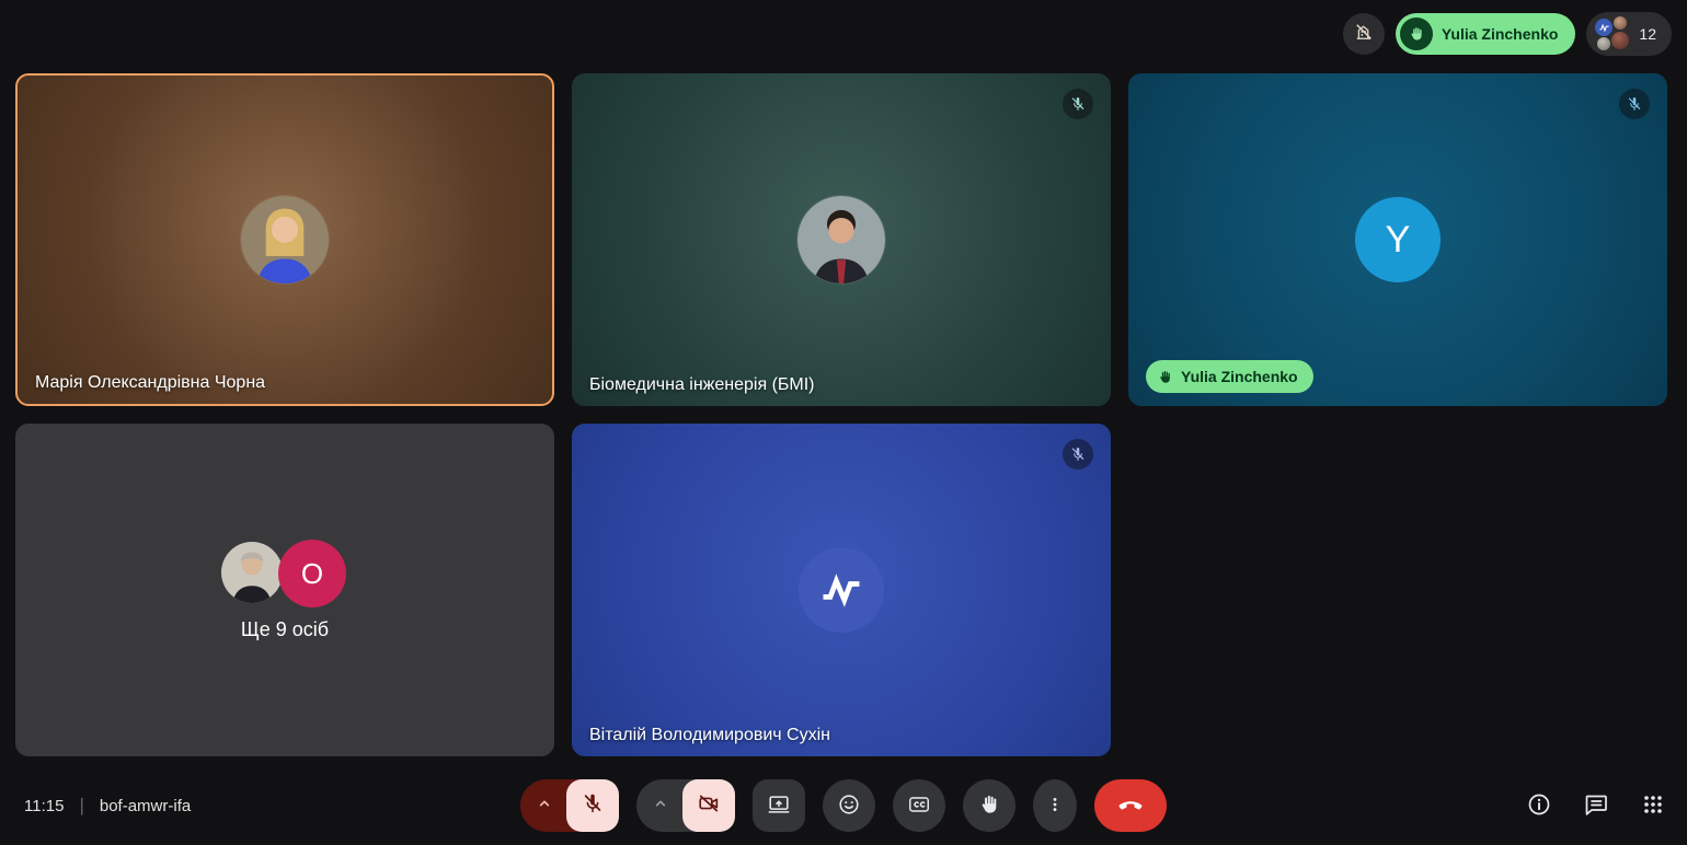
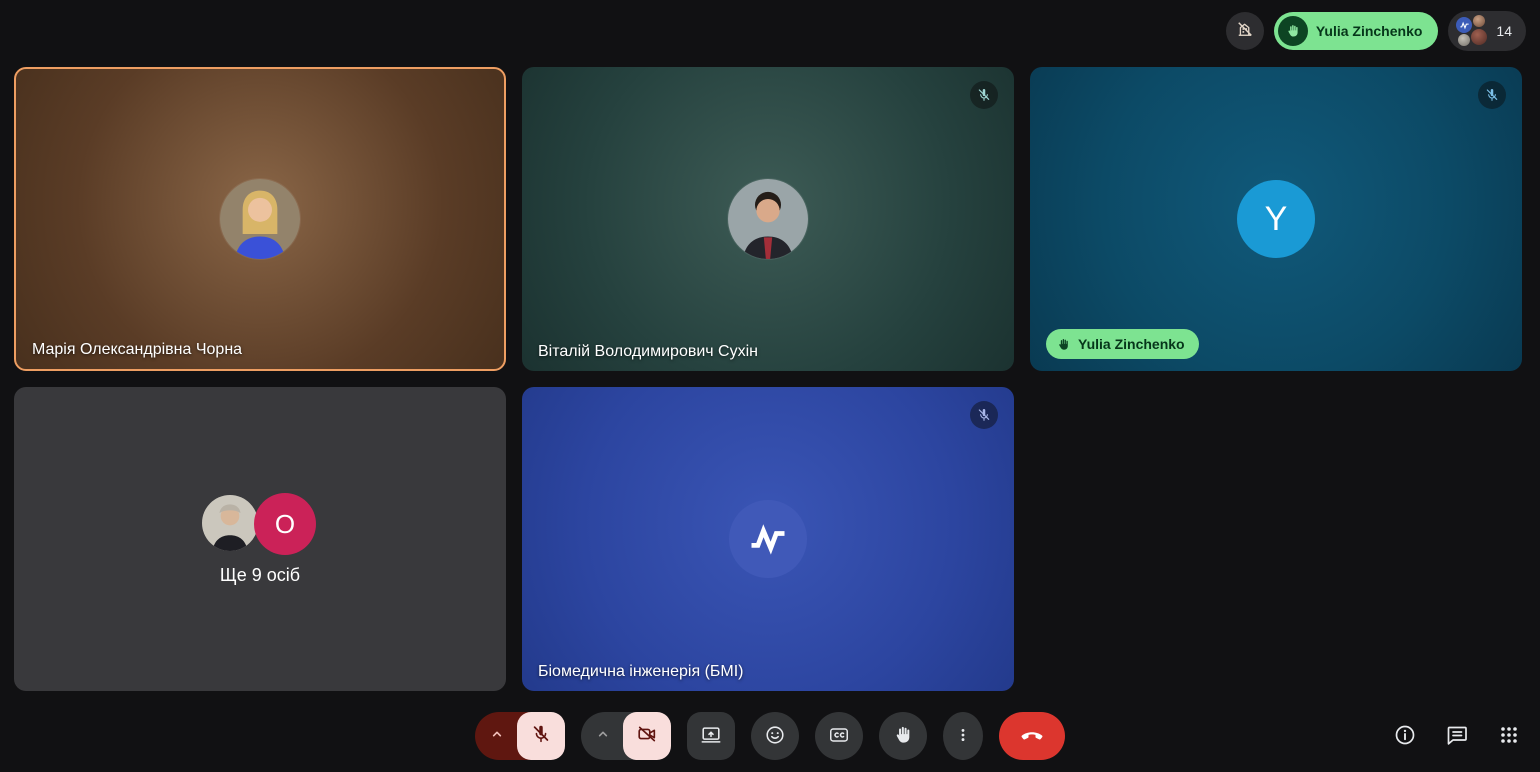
  Yulia Zinchenko
- 12
+ 14
  Марія Олександрівна Чорна
- Біомедична інженерія (БМІ)
+ Віталій Володимирович Сухін
  Y
  Yulia Zinchenko
  O
  Ще 9 осіб
- Віталій Володимирович Сухін
+ Біомедична інженерія (БМІ)
- 11:15
- |
- bof-amwr-ifa
